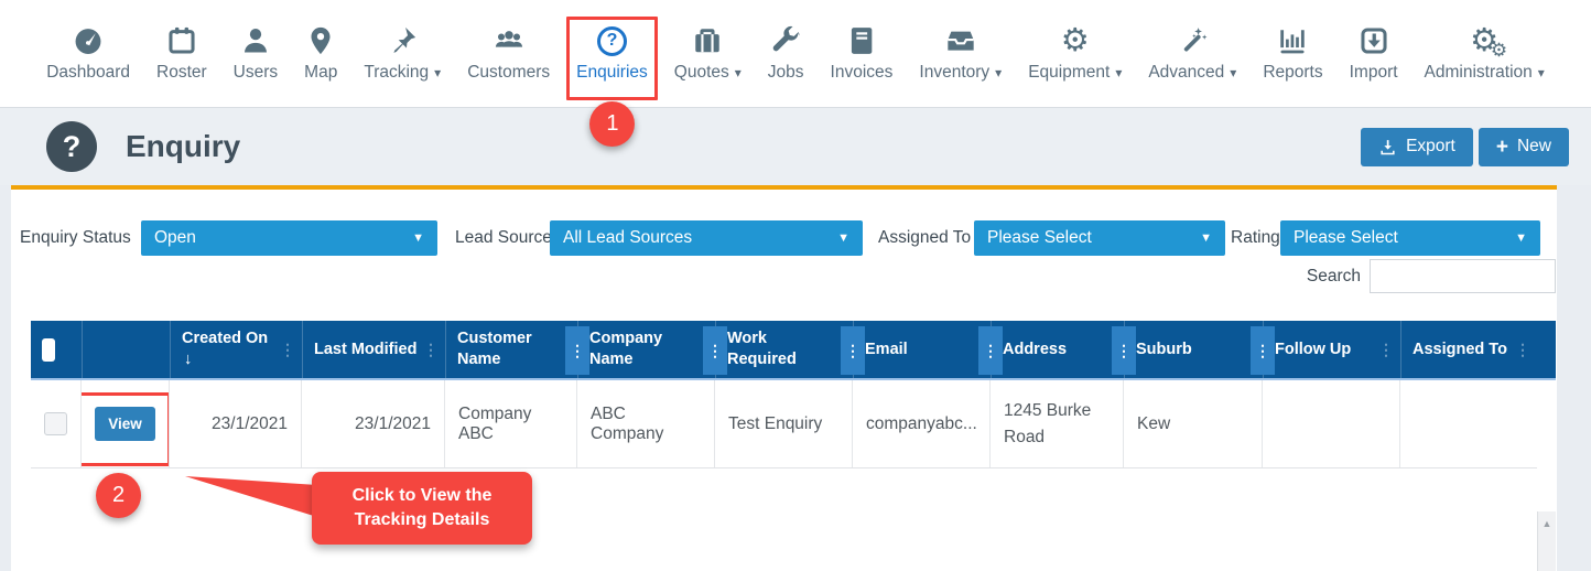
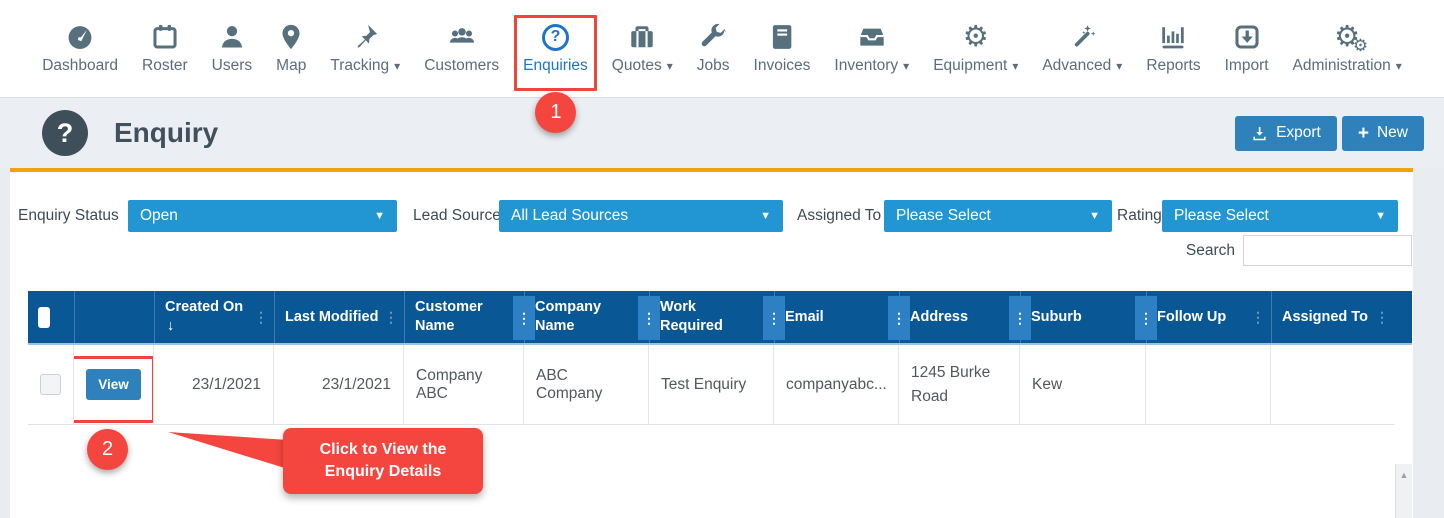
  Dashboard
  Roster
  Users
  Map
  Tracking
  ▾
  Customers
  ?
  Enquiries
  1
  Quotes
  ▾
  Jobs
  Invoices
  Inventory
  ▾
  ⚙
  Equipment
  ▾
  Advanced
  ▾
  Reports
  Import
  ⚙
  ⚙
  Administration
  ▾
  ?
  Enquiry
  Export
  +
  New
  Enquiry Status
  Open
  ▼
  Lead Source
  All Lead Sources
  ▼
  Assigned To
  Please Select
  ▼
  Rating
  Please Select
  ▼
  Search
  Created On ↓
  ⋮
  Last Modified
  ⋮
  Customer Name
  ⋮
  Company Name
  ⋮
  Work Required
  ⋮
  Email
  ⋮
  Address
  ⋮
  Suburb
  ⋮
  Follow Up
  ⋮
  Assigned To
  ⋮
  View
  23/1/2021
  23/1/2021
  Company ABC
  ABC Company
  Test Enquiry
  companyabc...
  1245 Burke Road
  Kew
  ▲
  2
- Click to View the Tracking Details
+ Click to View the Enquiry Details
